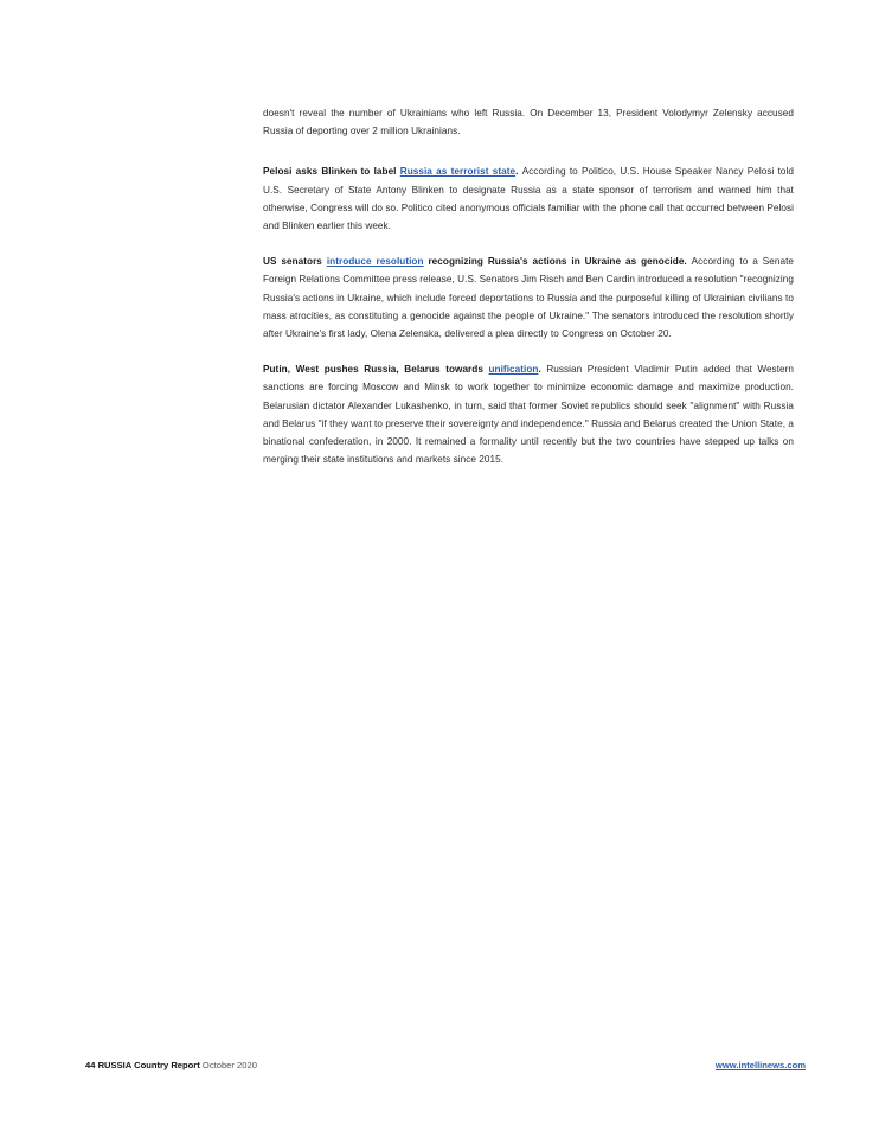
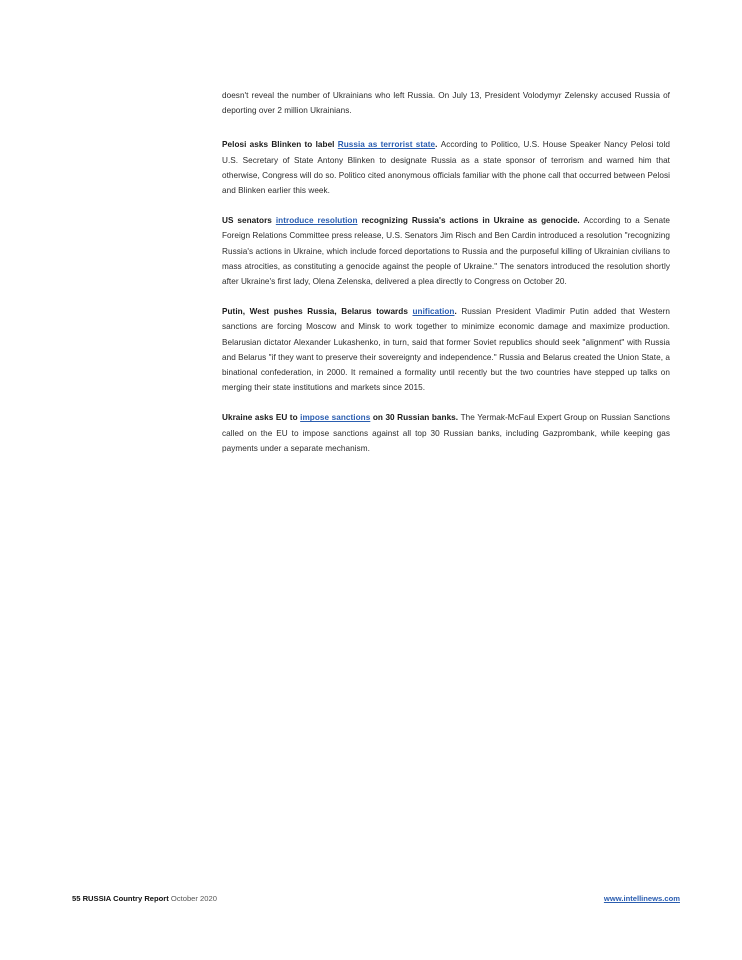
- doesn't reveal the number of Ukrainians who left Russia. On December 13, President Volodymyr Zelensky accused Russia of deporting over 2 million Ukrainians.
+ doesn't reveal the number of Ukrainians who left Russia. On July 13, President Volodymyr Zelensky accused Russia of deporting over 2 million Ukrainians.
  Pelosi asks Blinken to label Russia as terrorist state. According to Politico, U.S. House Speaker Nancy Pelosi told U.S. Secretary of State Antony Blinken to designate Russia as a state sponsor of terrorism and warned him that otherwise, Congress will do so. Politico cited anonymous officials familiar with the phone call that occurred between Pelosi and Blinken earlier this week.
  US senators introduce resolution recognizing Russia's actions in Ukraine as genocide. According to a Senate Foreign Relations Committee press release, U.S. Senators Jim Risch and Ben Cardin introduced a resolution "recognizing Russia's actions in Ukraine, which include forced deportations to Russia and the purposeful killing of Ukrainian civilians to mass atrocities, as constituting a genocide against the people of Ukraine." The senators introduced the resolution shortly after Ukraine's first lady, Olena Zelenska, delivered a plea directly to Congress on October 20.
  Putin, West pushes Russia, Belarus towards unification. Russian President Vladimir Putin added that Western sanctions are forcing Moscow and Minsk to work together to minimize economic damage and maximize production. Belarusian dictator Alexander Lukashenko, in turn, said that former Soviet republics should seek "alignment" with Russia and Belarus "if they want to preserve their sovereignty and independence." Russia and Belarus created the Union State, a binational confederation, in 2000. It remained a formality until recently but the two countries have stepped up talks on merging their state institutions and markets since 2015.
+ Ukraine asks EU to impose sanctions on 30 Russian banks. The Yermak-McFaul Expert Group on Russian Sanctions called on the EU to impose sanctions against all top 30 Russian banks, including Gazprombank, while keeping gas payments under a separate mechanism.
- 44 RUSSIA Country Report October 2020
+ 55 RUSSIA Country Report October 2020
  www.intellinews.com
